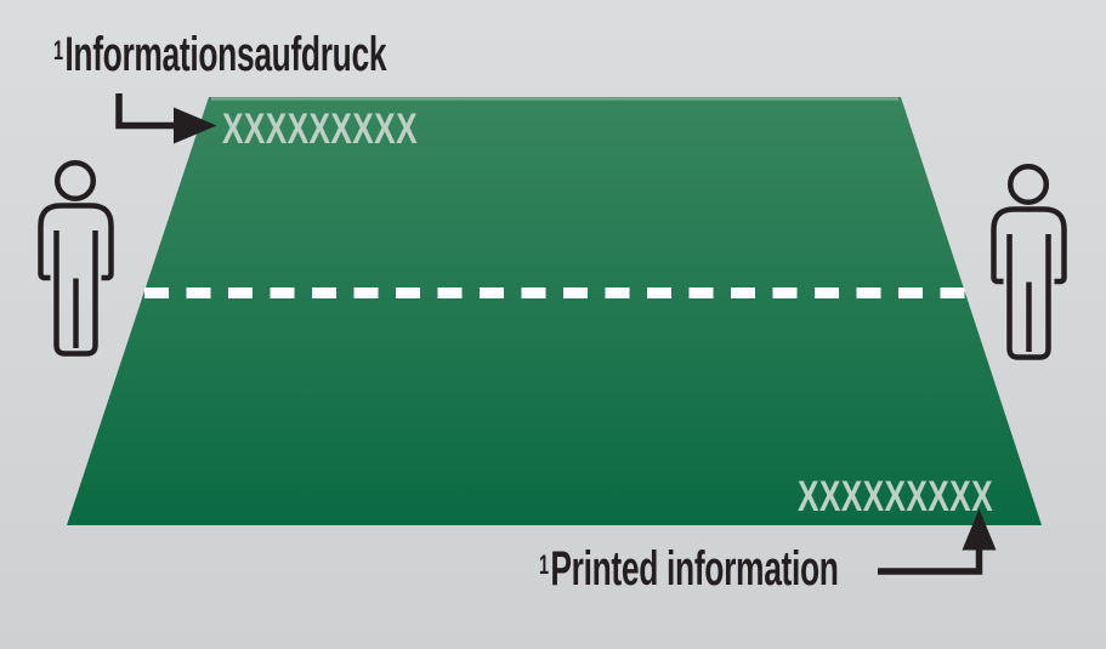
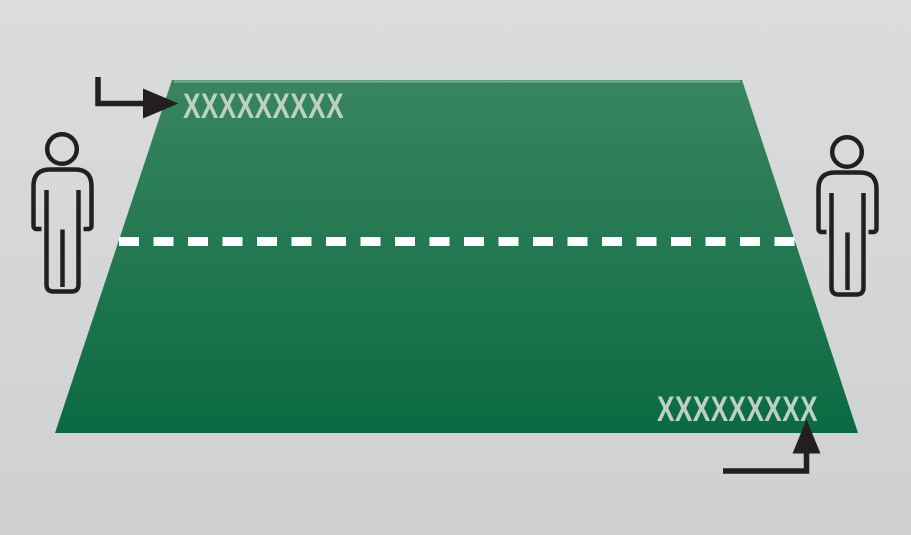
  XXXXXXXXX
  XXXXXXXXX
- 1Informationsaufdruck
- 1Printed information
